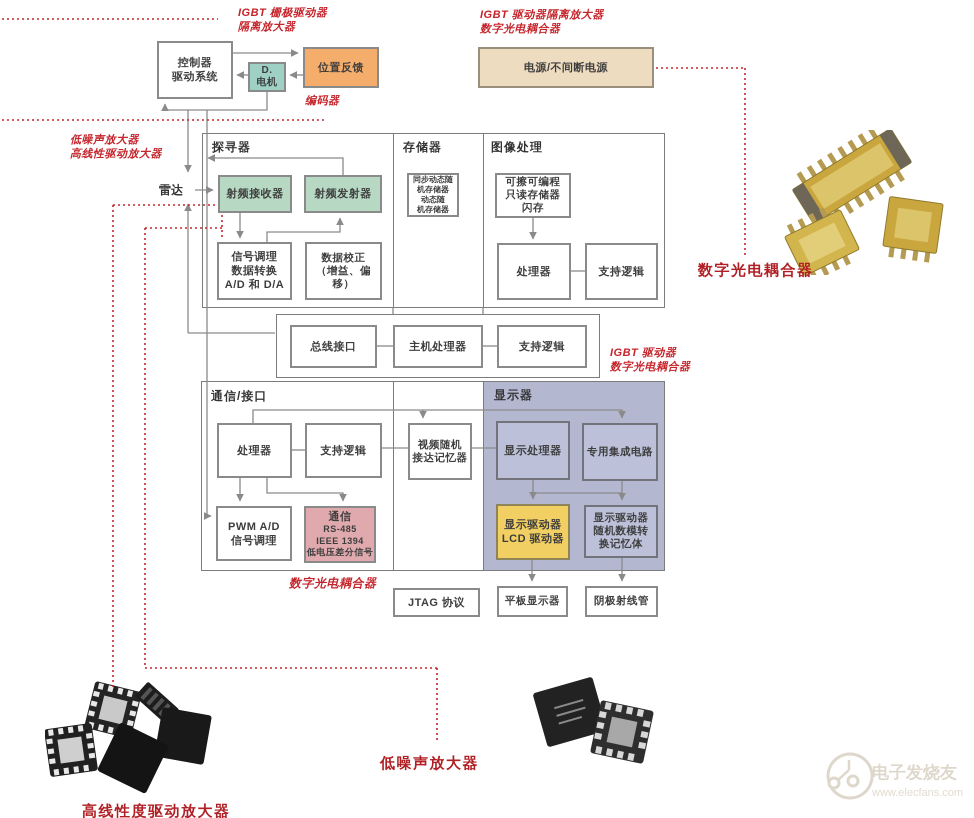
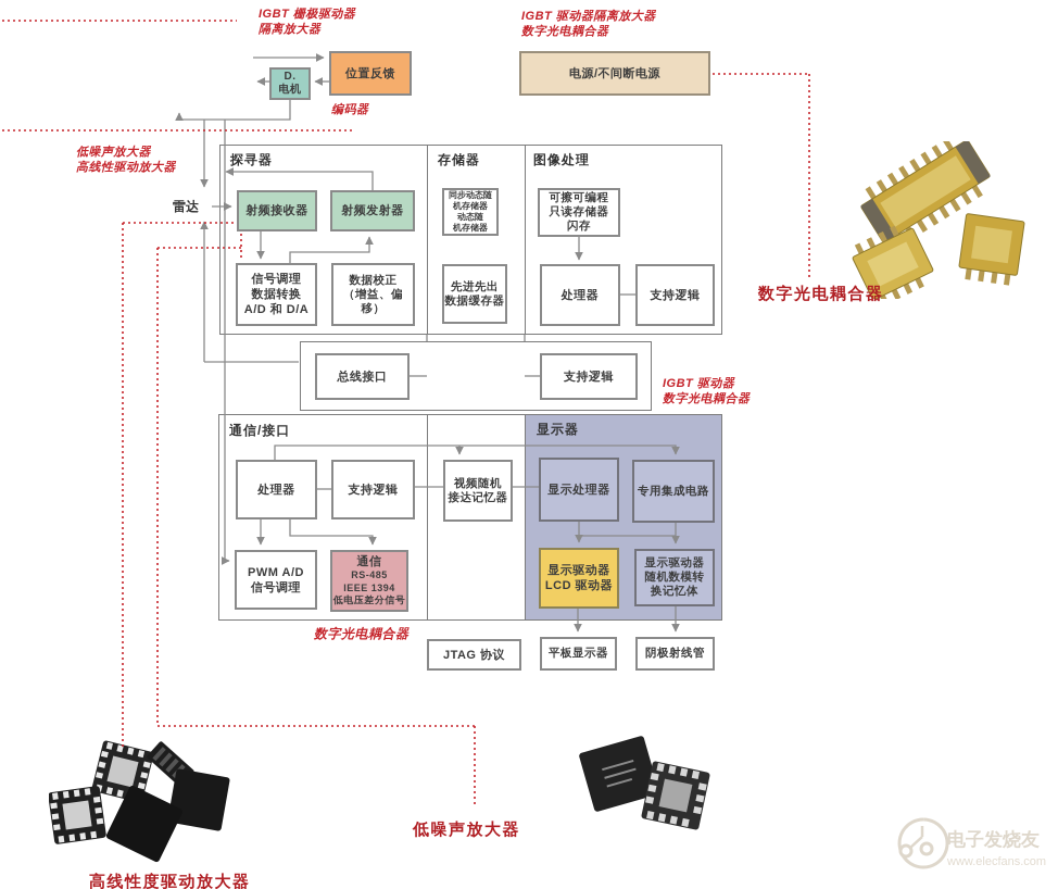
  探寻器
  存储器
  图像处理
  通信/接口
  显示器
- 控制器
- 驱动系统
  D.
  电机
  位置反馈
  电源/不间断电源
  射频接收器
  射频发射器
  信号调理
  数据转换
  A/D 和 D/A
  数据校正
  （增益、偏移）
  同步动态随
  机存储器
  动态随
  机存储器
+ 先进先出
+ 数据缓存器
  可擦可编程
  只读存储器
  闪存
  处理器
  支持逻辑
  总线接口
- 主机处理器
  支持逻辑
  处理器
  支持逻辑
  PWM A/D
  信号调理
  通信
  RS-485
  IEEE 1394
  低电压差分信号
  视频随机
  接达记忆器
  显示处理器
  专用集成电路
  显示驱动器
  LCD 驱动器
  显示驱动器
  随机数模转
  换记忆体
  JTAG 协议
  平板显示器
  阴极射线管
  雷达
  IGBT 栅极驱动器
  隔离放大器
  IGBT 驱动器隔离放大器
  数字光电耦合器
  编码器
  低噪声放大器
  高线性驱动放大器
  IGBT 驱动器
  数字光电耦合器
  数字光电耦合器
  数字光电耦合器
  低噪声放大器
  高线性度驱动放大器
  电子发烧友
  www.elecfans.com
